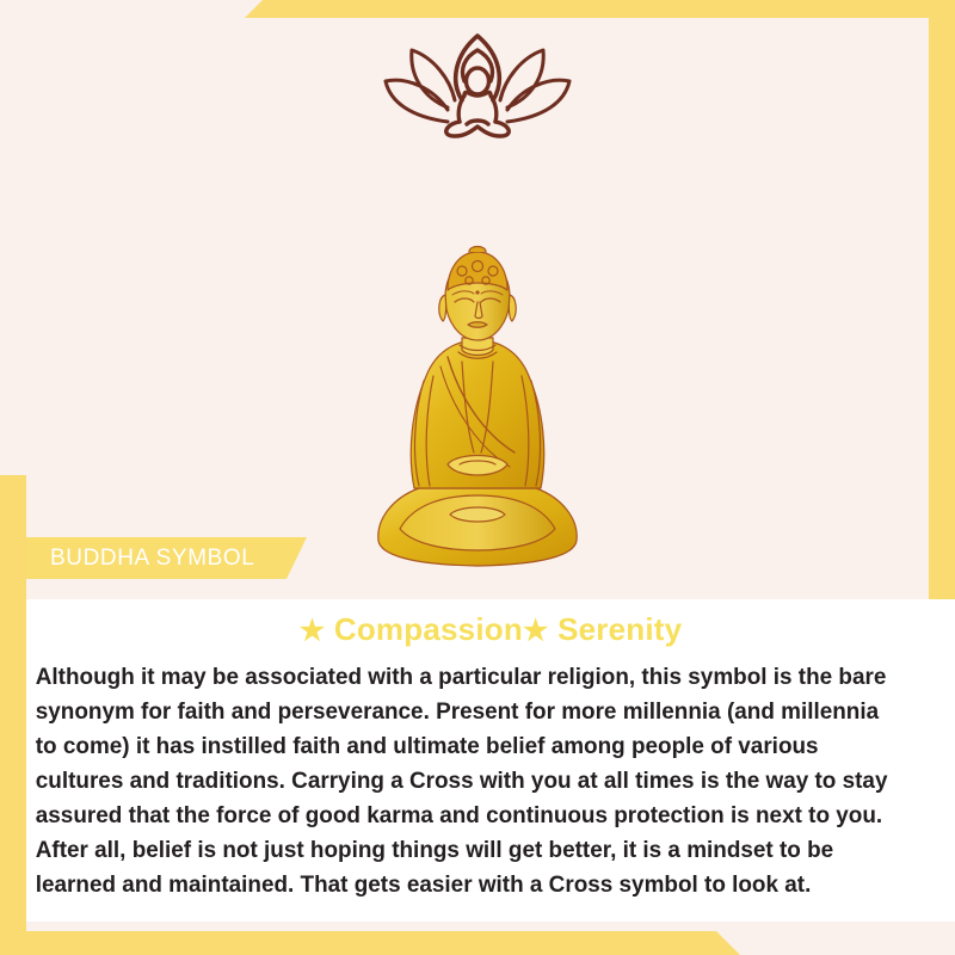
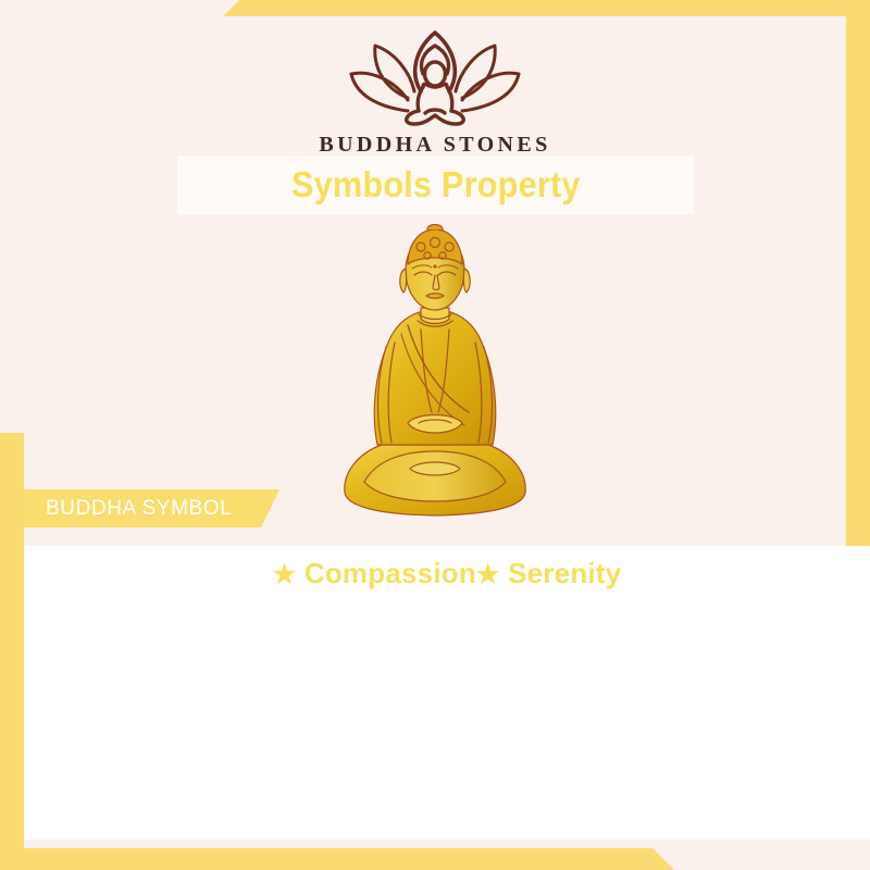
+ BUDDHA STONES
+ Symbols Property
  BUDDHA SYMBOL
  ★ Compassion★ Serenity
- Although it may be associated with a particular religion, this symbol is the bare synonym for faith and perseverance. Present for more millennia (and millennia to come) it has instilled faith and ultimate belief among people of various cultures and traditions. Carrying a Cross with you at all times is the way to stay assured that the force of good karma and continuous protection is next to you. After all, belief is not just hoping things will get better, it is a mindset to be learned and maintained. That gets easier with a Cross symbol to look at.
